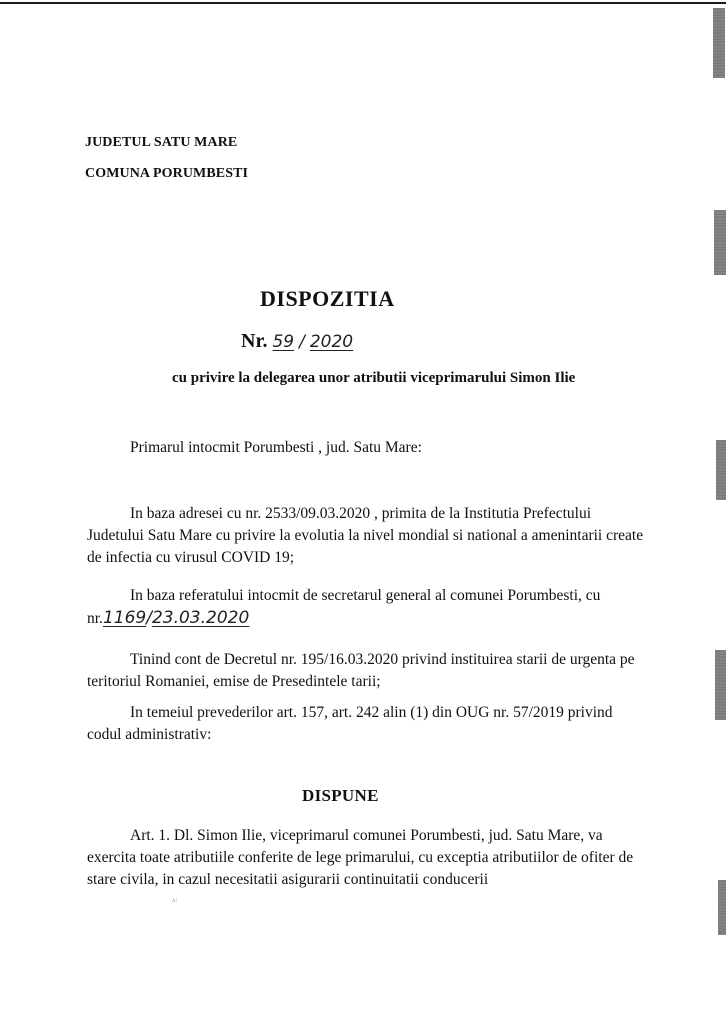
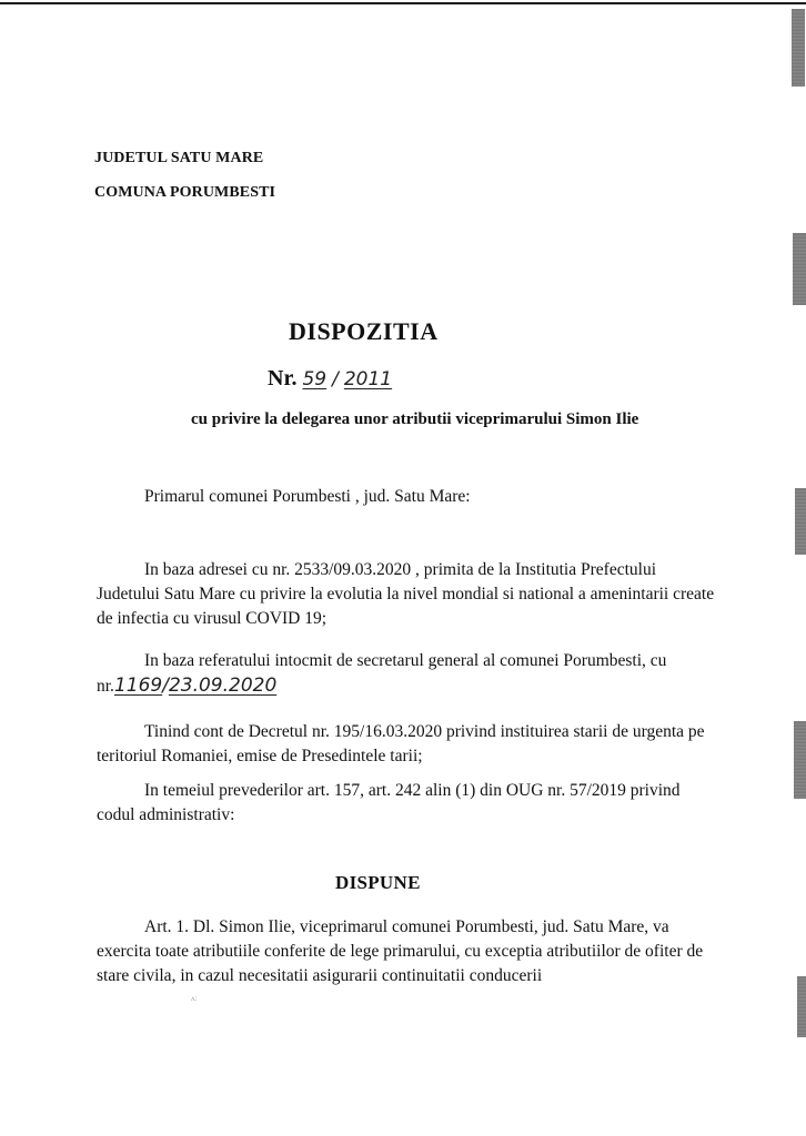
  JUDETUL SATU MARE
  COMUNA PORUMBESTI
  DISPOZITIA
- Nr. 59 / 2020
+ Nr. 59 / 2011
  cu privire la delegarea unor atributii viceprimarului Simon Ilie
- Primarul intocmit Porumbesti , jud. Satu Mare:
+ Primarul comunei Porumbesti , jud. Satu Mare:
  In baza adresei cu nr. 2533/09.03.2020 , primita de la Institutia Prefectului Judetului Satu Mare cu privire la evolutia la nivel mondial si national a amenintarii create de infectia cu virusul COVID 19;
  In baza referatului intocmit de secretarul general al comunei Porumbesti, cu
- nr.1169/23.03.2020
+ nr.1169/23.09.2020
  Tinind cont de Decretul nr. 195/16.03.2020 privind instituirea starii de urgenta pe teritoriul Romaniei, emise de Presedintele tarii;
  In temeiul prevederilor art. 157, art. 242 alin (1) din OUG nr. 57/2019 privind codul administrativ:
  DISPUNE
  Art. 1. Dl. Simon Ilie, viceprimarul comunei Porumbesti, jud. Satu Mare, va exercita toate atributiile conferite de lege primarului, cu exceptia atributiilor de ofiter de stare civila, in cazul necesitatii asigurarii continuitatii conducerii
  ʌ:
